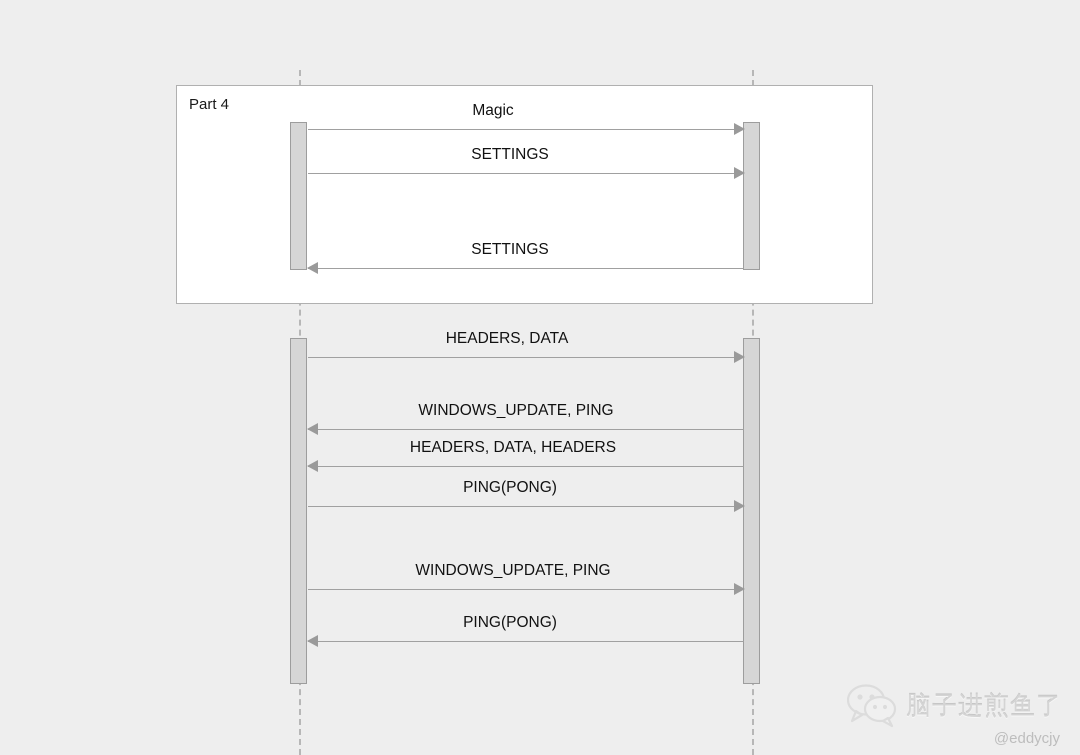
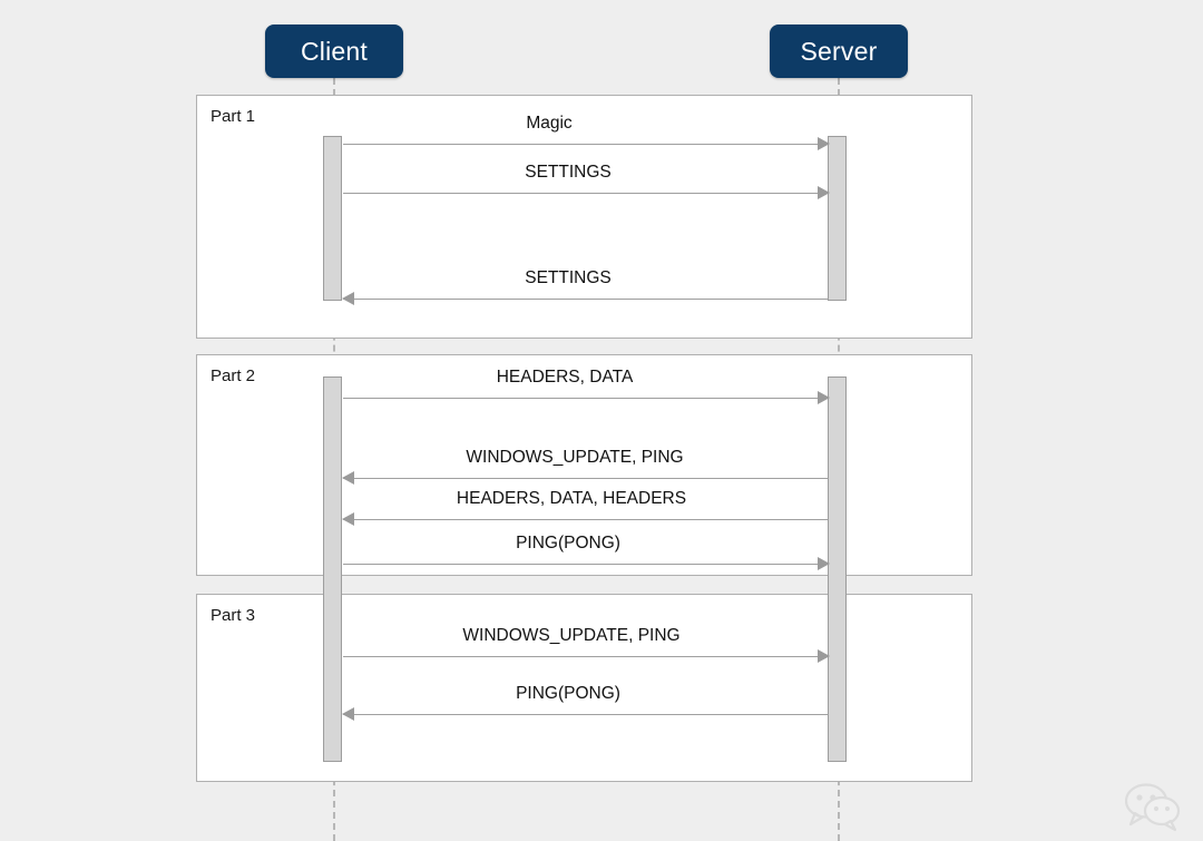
+ Client
+ Server
- Part 4
+ Part 1
+ Part 2
+ Part 3
  Magic
  SETTINGS
  SETTINGS
  HEADERS, DATA
  WINDOWS_UPDATE, PING
  HEADERS, DATA, HEADERS
  PING(PONG)
  WINDOWS_UPDATE, PING
  PING(PONG)
- 脑子进煎鱼了
- @eddycjy
